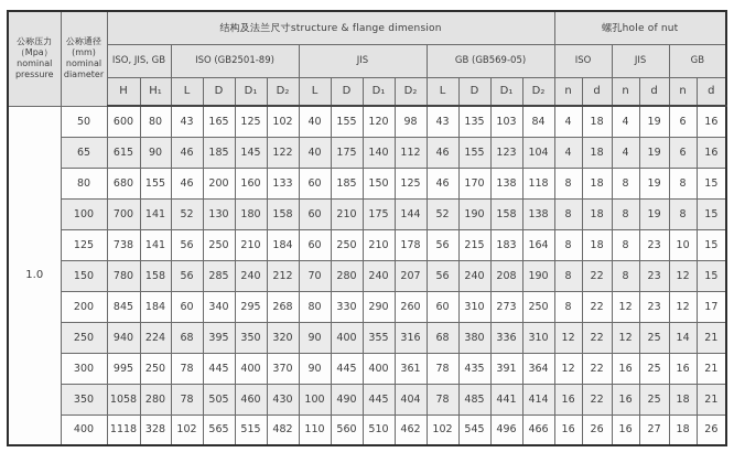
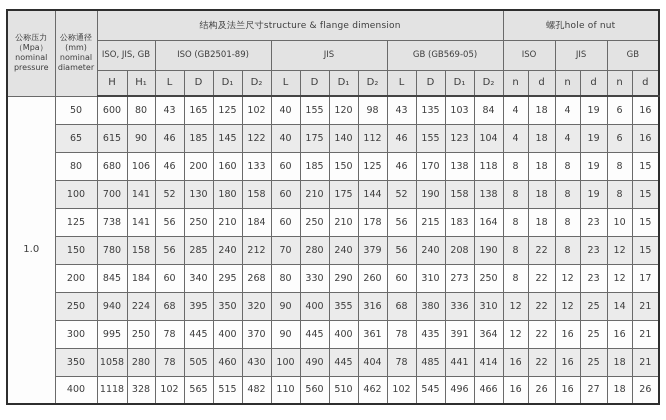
  公称压力 （Mpa） nominal pressure	公称通径 (mm) nominal diameter	结构及法兰尺寸structure & flange dimension	螺孔hole of nut
  ISO, JIS, GB	ISO (GB2501-89)	JIS	GB (GB569-05)	ISO	JIS	GB
  H	H₁	L	D	D₁	D₂	L	D	D₁	D₂	L	D	D₁	D₂	n	d	n	d	n	d
  1.0	50	600	80	43	165	125	102	40	155	120	98	43	135	103	84	4	18	4	19	6	16
  65	615	90	46	185	145	122	40	175	140	112	46	155	123	104	4	18	4	19	6	16
- 80	680	155	46	200	160	133	60	185	150	125	46	170	138	118	8	18	8	19	8	15
+ 80	680	106	46	200	160	133	60	185	150	125	46	170	138	118	8	18	8	19	8	15
  100	700	141	52	130	180	158	60	210	175	144	52	190	158	138	8	18	8	19	8	15
  125	738	141	56	250	210	184	60	250	210	178	56	215	183	164	8	18	8	23	10	15
- 150	780	158	56	285	240	212	70	280	240	207	56	240	208	190	8	22	8	23	12	15
+ 150	780	158	56	285	240	212	70	280	240	379	56	240	208	190	8	22	8	23	12	15
  200	845	184	60	340	295	268	80	330	290	260	60	310	273	250	8	22	12	23	12	17
  250	940	224	68	395	350	320	90	400	355	316	68	380	336	310	12	22	12	25	14	21
  300	995	250	78	445	400	370	90	445	400	361	78	435	391	364	12	22	16	25	16	21
  350	1058	280	78	505	460	430	100	490	445	404	78	485	441	414	16	22	16	25	18	21
  400	1118	328	102	565	515	482	110	560	510	462	102	545	496	466	16	26	16	27	18	26
